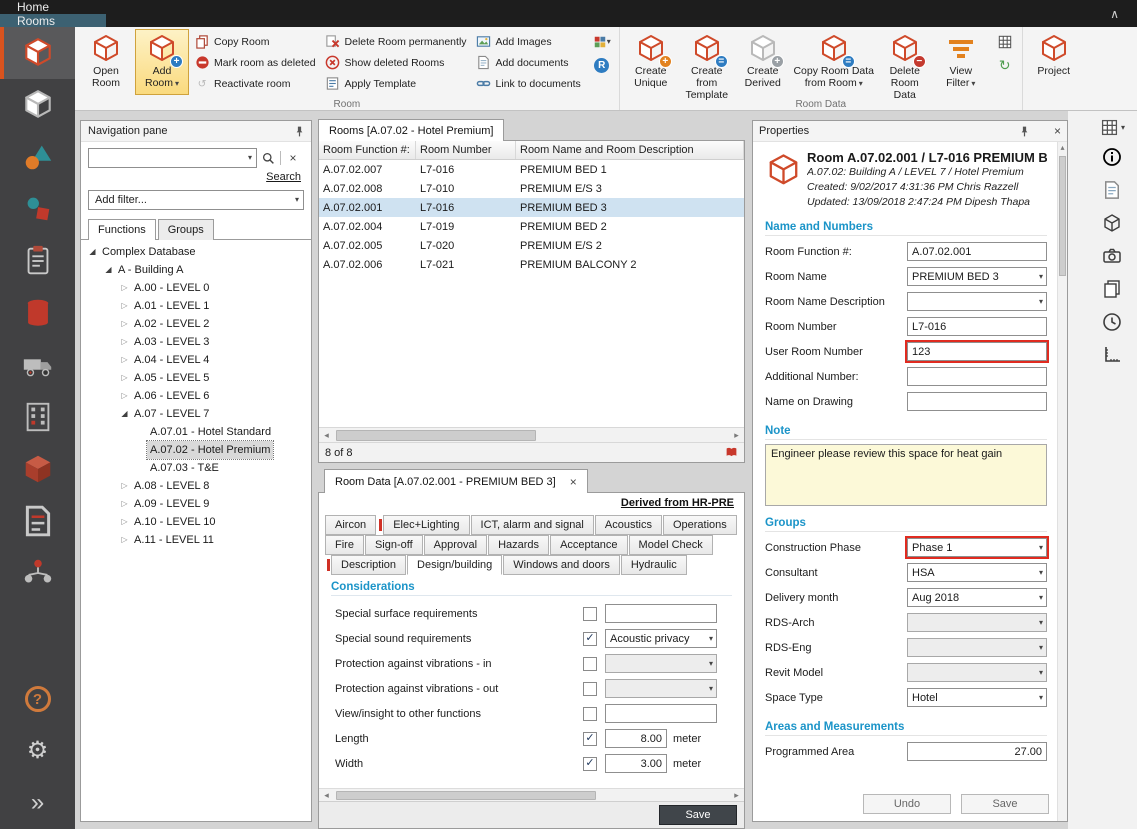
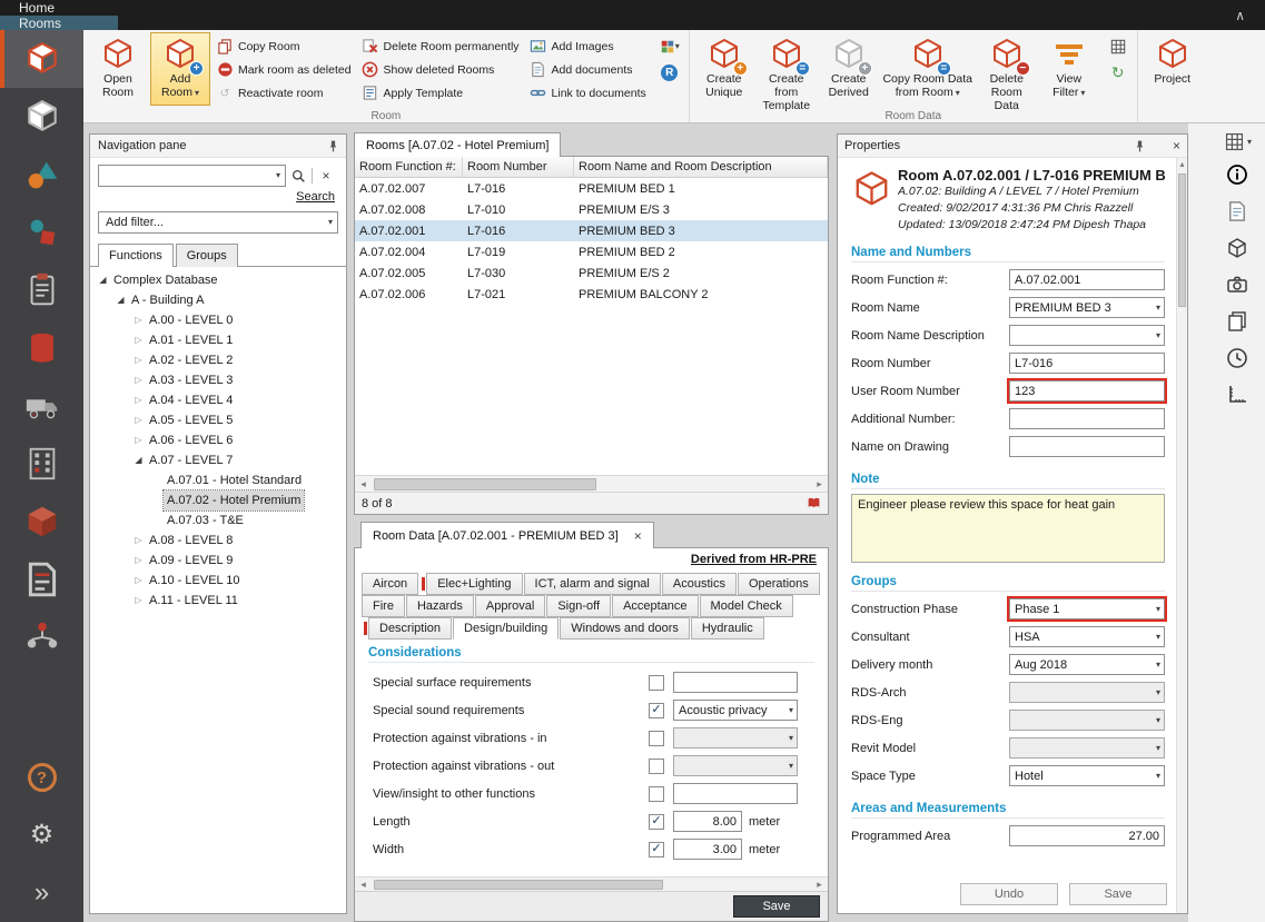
  Home
  Rooms
  ∧
  ?
  ⚙
  »
  Open Room
  +
  Add Room ▾
  Copy Room
  Mark room as deleted
  ↺
  Reactivate room
  Delete Room permanently
  Show deleted Rooms
  Apply Template
  Add Images
  Add documents
  Link to documents
  ▾
  R
  Room
  +
  Create Unique
  =
  Create from Template
  +
  Create Derived
  =
  Copy Room Data from Room ▾
  −
  Delete Room Data
  View Filter ▾
  ↻
  Room Data
  Project
  Navigation pane
  ▾
  ×
  Search
  Add filter...
  ▾
  Functions
  Groups
  Complex Database
  A - Building A
  A.00 - LEVEL 0
  A.01 - LEVEL 1
  A.02 - LEVEL 2
  A.03 - LEVEL 3
  A.04 - LEVEL 4
  A.05 - LEVEL 5
  A.06 - LEVEL 6
  A.07 - LEVEL 7
  A.07.01 - Hotel Standard
  A.07.02 - Hotel Premium
  A.07.03 - T&E
  A.08 - LEVEL 8
  A.09 - LEVEL 9
  A.10 - LEVEL 10
  A.11 - LEVEL 11
  Rooms [A.07.02 - Hotel Premium]
  Room Function #:
  Room Number
  Room Name and Room Description
  A.07.02.007
  L7-016
  PREMIUM BED 1
  A.07.02.008
  L7-010
  PREMIUM E/S 3
  A.07.02.001
  L7-016
  PREMIUM BED 3
  A.07.02.004
  L7-019
  PREMIUM BED 2
  A.07.02.005
- L7-020
+ L7-030
  PREMIUM E/S 2
  A.07.02.006
  L7-021
  PREMIUM BALCONY 2
  ◂
  ▸
  8 of 8
  Room Data [A.07.02.001 - PREMIUM BED 3]
  ×
  Derived from HR-PRE
  Aircon
  Elec+Lighting
  ICT, alarm and signal
  Acoustics
  Operations
  Fire
- Sign-off
+ Hazards
  Approval
- Hazards
+ Sign-off
  Acceptance
  Model Check
  Description
  Design/building
  Windows and doors
  Hydraulic
  Considerations
  Special surface requirements
  Special sound requirements
  ✓
  Acoustic privacy
  ▾
  Protection against vibrations - in
  ▾
  Protection against vibrations - out
  ▾
  View/insight to other functions
  Length
  ✓
  8.00
  meter
  Width
  ✓
  3.00
  meter
  ◂
  ▸
  Save
  Properties
  ×
  Room A.07.02.001 / L7-016 PREMIUM B
  A.07.02: Building A / LEVEL 7 / Hotel Premium
  Created: 9/02/2017 4:31:36 PM Chris Razzell
  Updated: 13/09/2018 2:47:24 PM Dipesh Thapa
  Name and Numbers
  Room Function #:
  A.07.02.001
  Room Name
  PREMIUM BED 3
  ▾
  Room Name Description
  ▾
  Room Number
  L7-016
  User Room Number
  123
  Additional Number:
  Name on Drawing
  Note
  Engineer please review this space for heat gain
  Groups
  Construction Phase
  Phase 1
  ▾
  Consultant
  HSA
  ▾
  Delivery month
  Aug 2018
  ▾
  RDS-Arch
  ▾
  RDS-Eng
  ▾
  Revit Model
  ▾
  Space Type
  Hotel
  ▾
  Areas and Measurements
  Programmed Area
  27.00
  ▴
  Undo
  Save
  ▾
